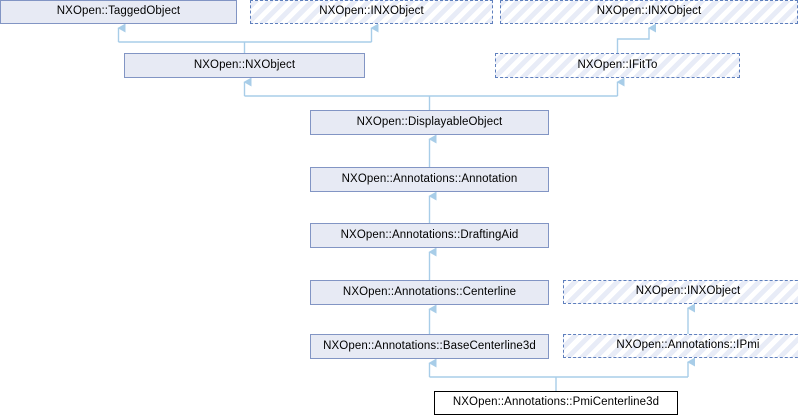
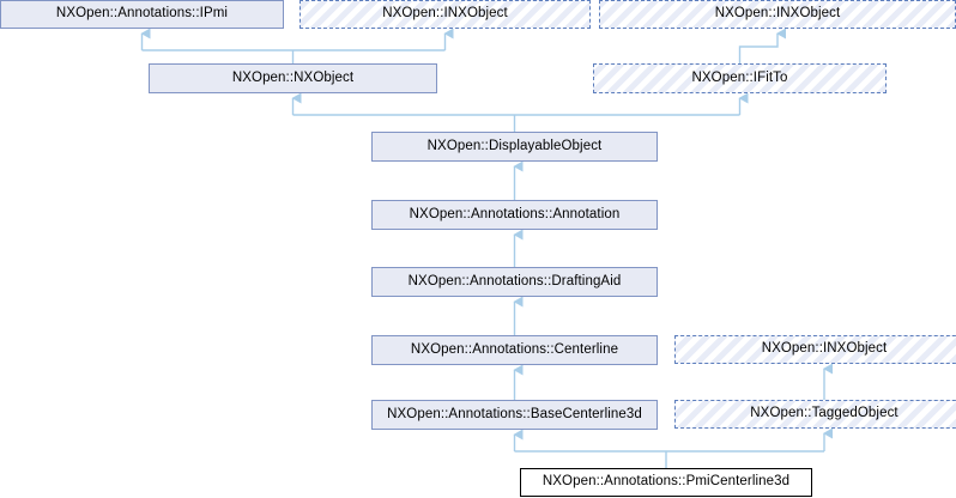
- NXOpen::TaggedObject
+ NXOpen::Annotations::IPmi
  NXOpen::INXObject
  NXOpen::INXObject
  NXOpen::NXObject
  NXOpen::IFitTo
  NXOpen::DisplayableObject
  NXOpen::Annotations::Annotation
  NXOpen::Annotations::DraftingAid
  NXOpen::Annotations::Centerline
  NXOpen::INXObject
  NXOpen::Annotations::BaseCenterline3d
- NXOpen::Annotations::IPmi
+ NXOpen::TaggedObject
  NXOpen::Annotations::PmiCenterline3d
